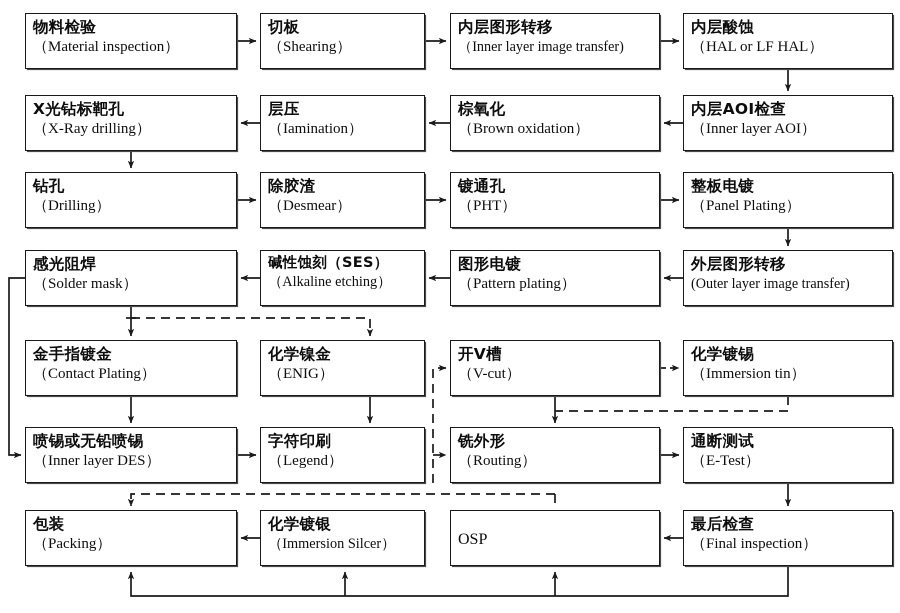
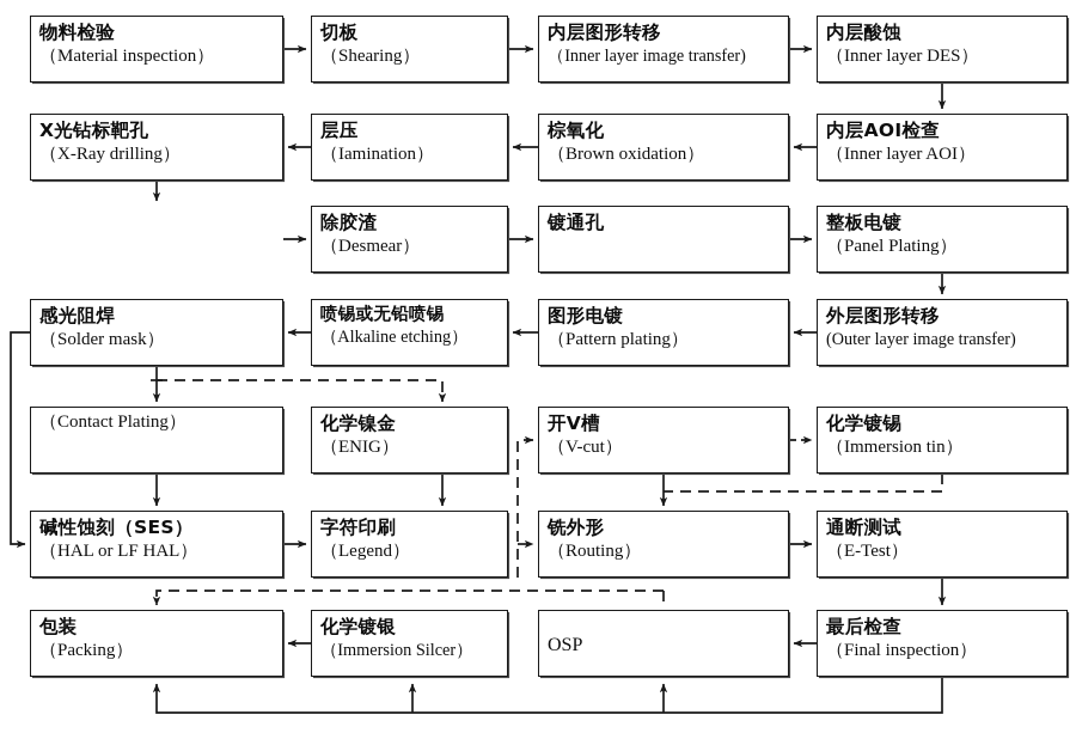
  物料检验
  （Material inspection）
  切板
  （Shearing）
  内层图形转移
  （Inner layer image transfer)
  内层酸蚀
- （HAL or LF HAL）
+ （Inner layer DES）
  X光钻标靶孔
  （X-Ray drilling）
  层压
  （Iamination）
  棕氧化
  （Brown oxidation）
  内层AOI检查
  （Inner layer AOI）
- 钻孔
- （Drilling）
  除胶渣
  （Desmear）
  镀通孔
- （PHT）
  整板电镀
  （Panel Plating）
  感光阻焊
  （Solder mask）
- 碱性蚀刻（SES）
+ 喷锡或无铅喷锡
  （Alkaline etching）
  图形电镀
  （Pattern plating）
  外层图形转移
  (Outer layer image transfer)
- 金手指镀金
  （Contact Plating）
  化学镍金
  （ENIG）
  开V槽
  （V-cut）
  化学镀锡
  （Immersion tin）
- 喷锡或无铅喷锡
+ 碱性蚀刻（SES）
- （Inner layer DES）
+ （HAL or LF HAL）
  字符印刷
  （Legend）
  铣外形
  （Routing）
  通断测试
  （E-Test）
  包装
  （Packing）
  化学镀银
  （Immersion Silcer）
  OSP
  最后检查
  （Final inspection）
